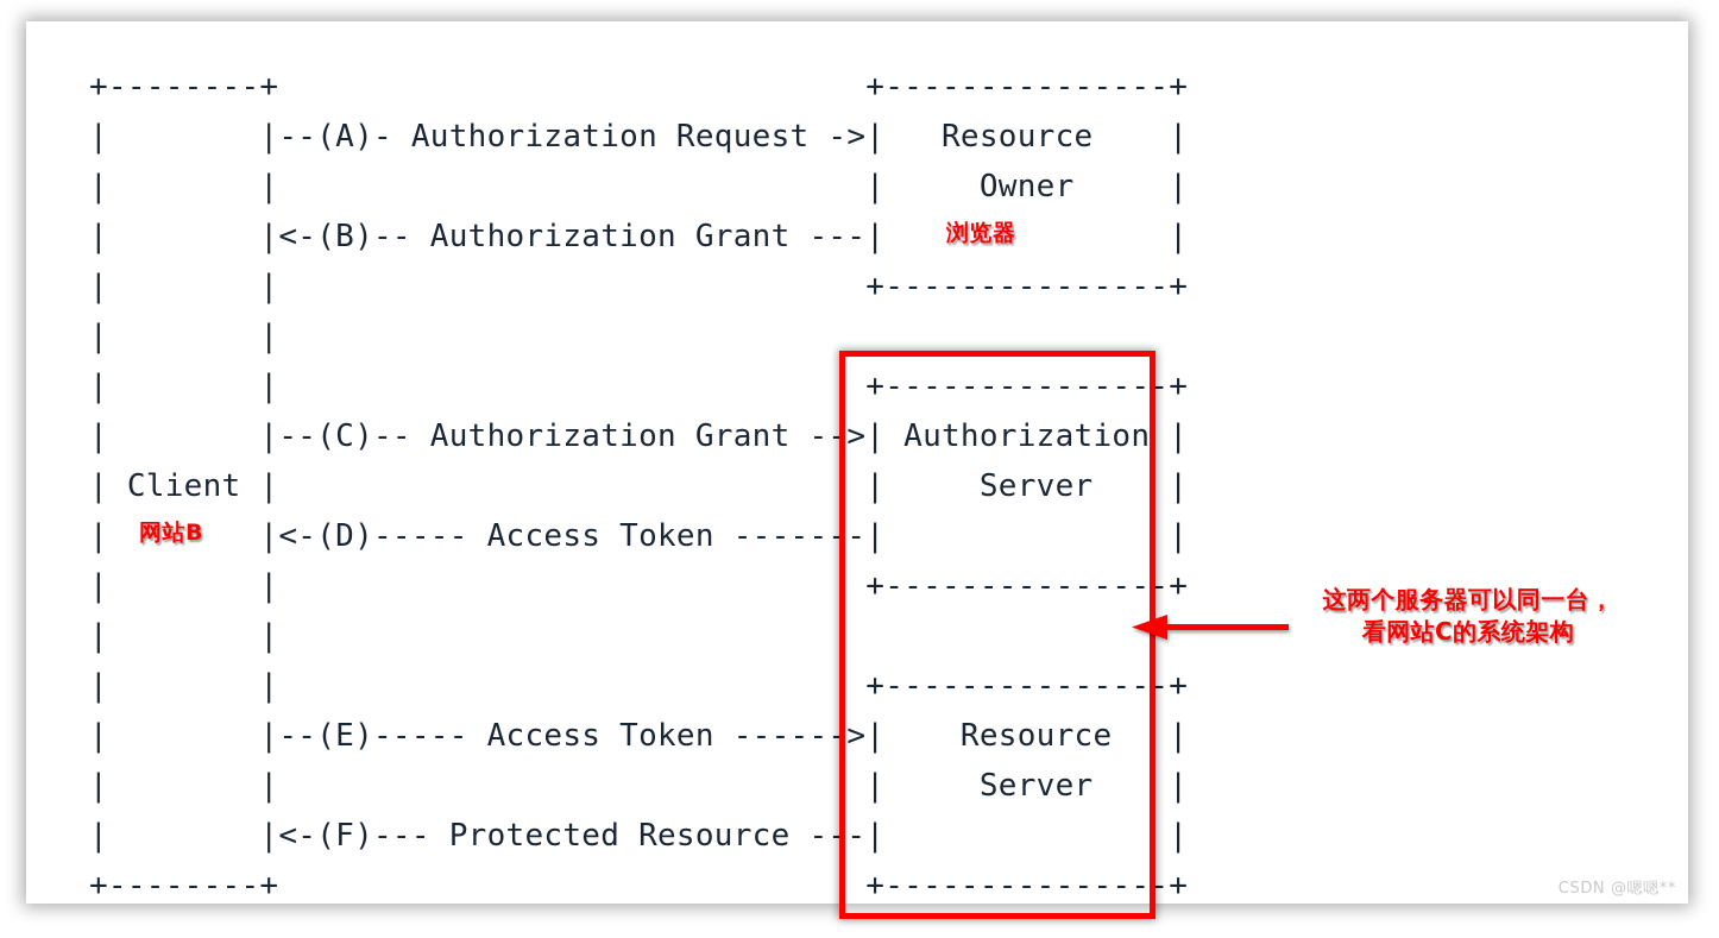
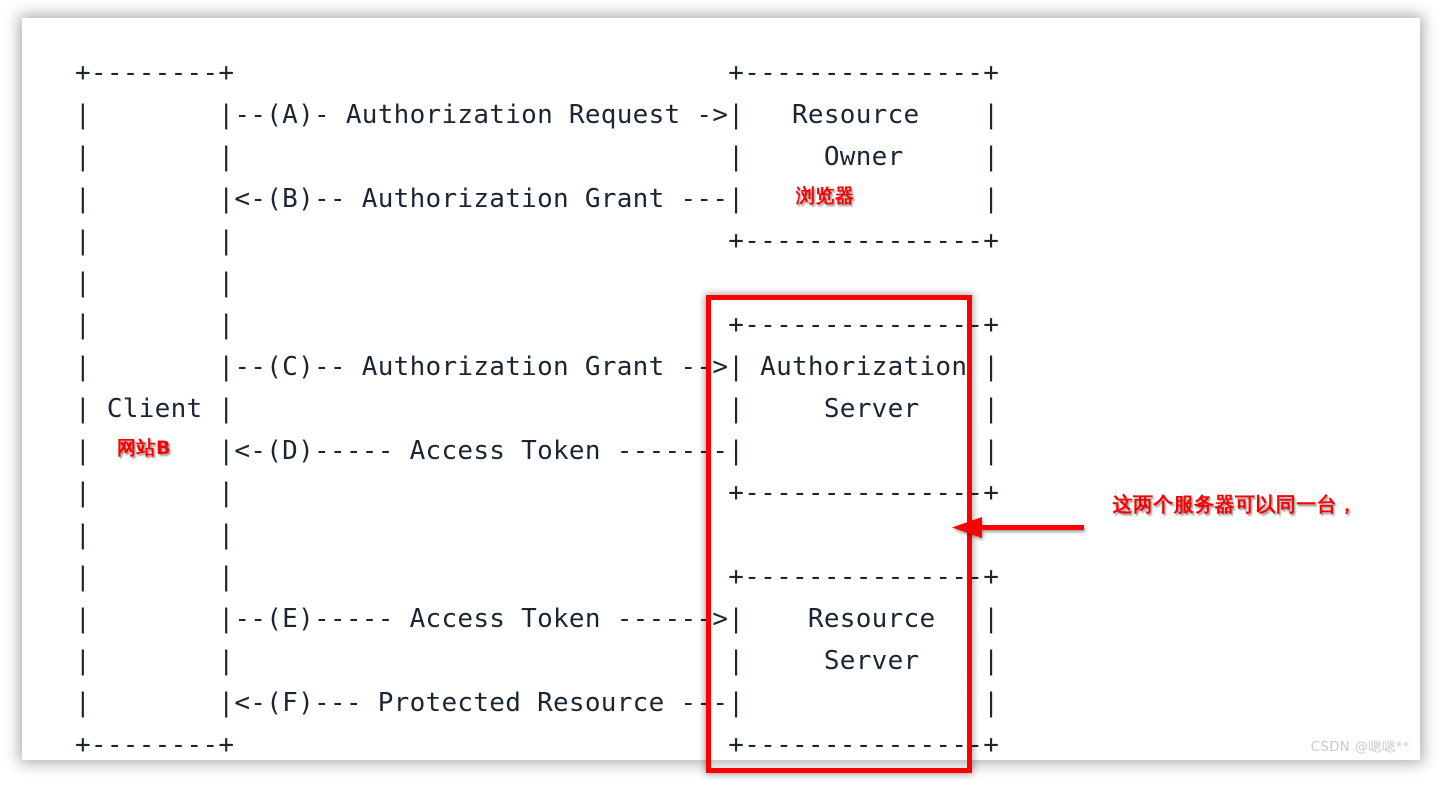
  +--------+ +---------------+
  | |--(A)- Authorization Request ->| Resource |
  | | | Owner |
  | |<-(B)-- Authorization Grant ---| |
  | | +---------------+
  | |
  | | +---------------+
  | |--(C)-- Authorization Grant -->| Authorization |
  | Client | | Server |
  | |<-(D)----- Access Token -------| |
  | | +---------------+
  | |
  | | +---------------+
  | |--(E)----- Access Token ------>| Resource |
  | | | Server |
  | |<-(F)--- Protected Resource ---| |
  +--------+ +---------------+
  浏览器
  网站B
  这两个服务器可以同一台，
- 看网站C的系统架构
  CSDN @嗯嗯**
